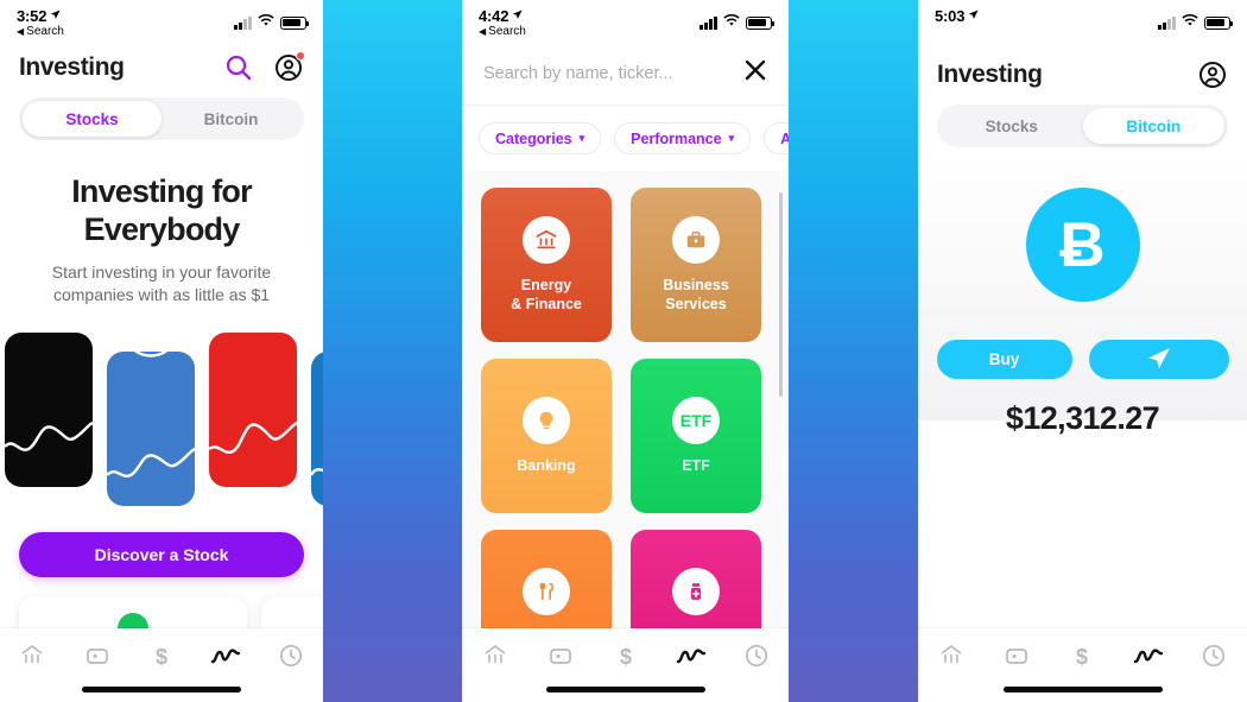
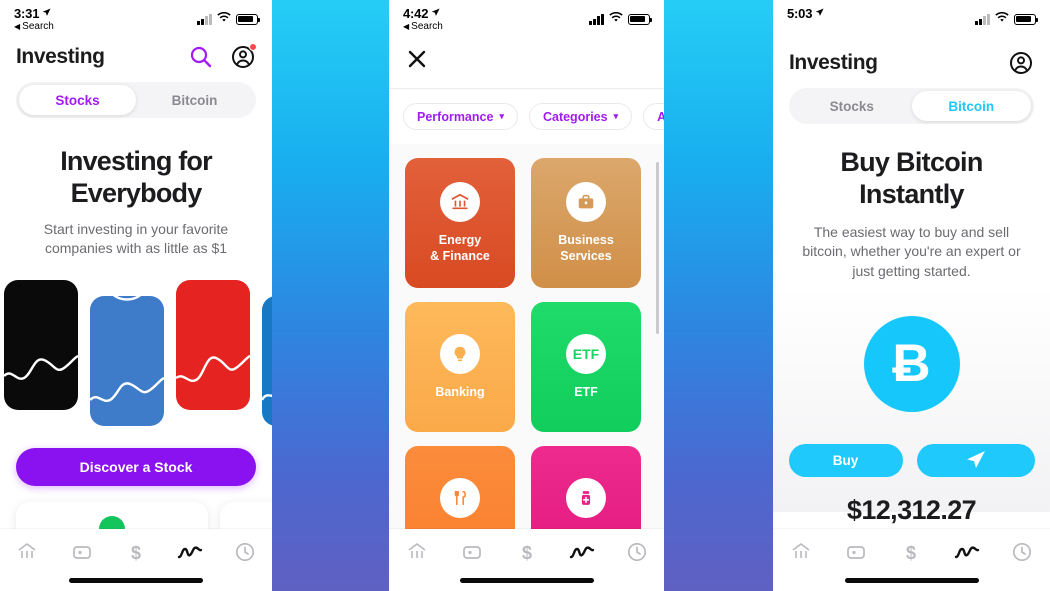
- 3:52
+ 3:31
  ◀
  Search
  Investing
  Stocks
  Bitcoin
  Investing for
  Everybody
  Start investing in your favorite companies with as little as $1
  Discover a Stock
  $
  4:42
  ◀
  Search
- Search by name, ticker...
- Categories
+ Performance
  ▾
- Performance
+ Categories
  ▾
  Energy
  & Finance
  Business
  Services
  Banking
  ETF
  ETF
  $
  5:03
  Investing
  Stocks
  Bitcoin
+ Buy Bitcoin
+ Instantly
+ The easiest way to buy and sell bitcoin, whether you're an expert or just getting started.
  Ƀ
  Buy
  $12,312.27
  $
